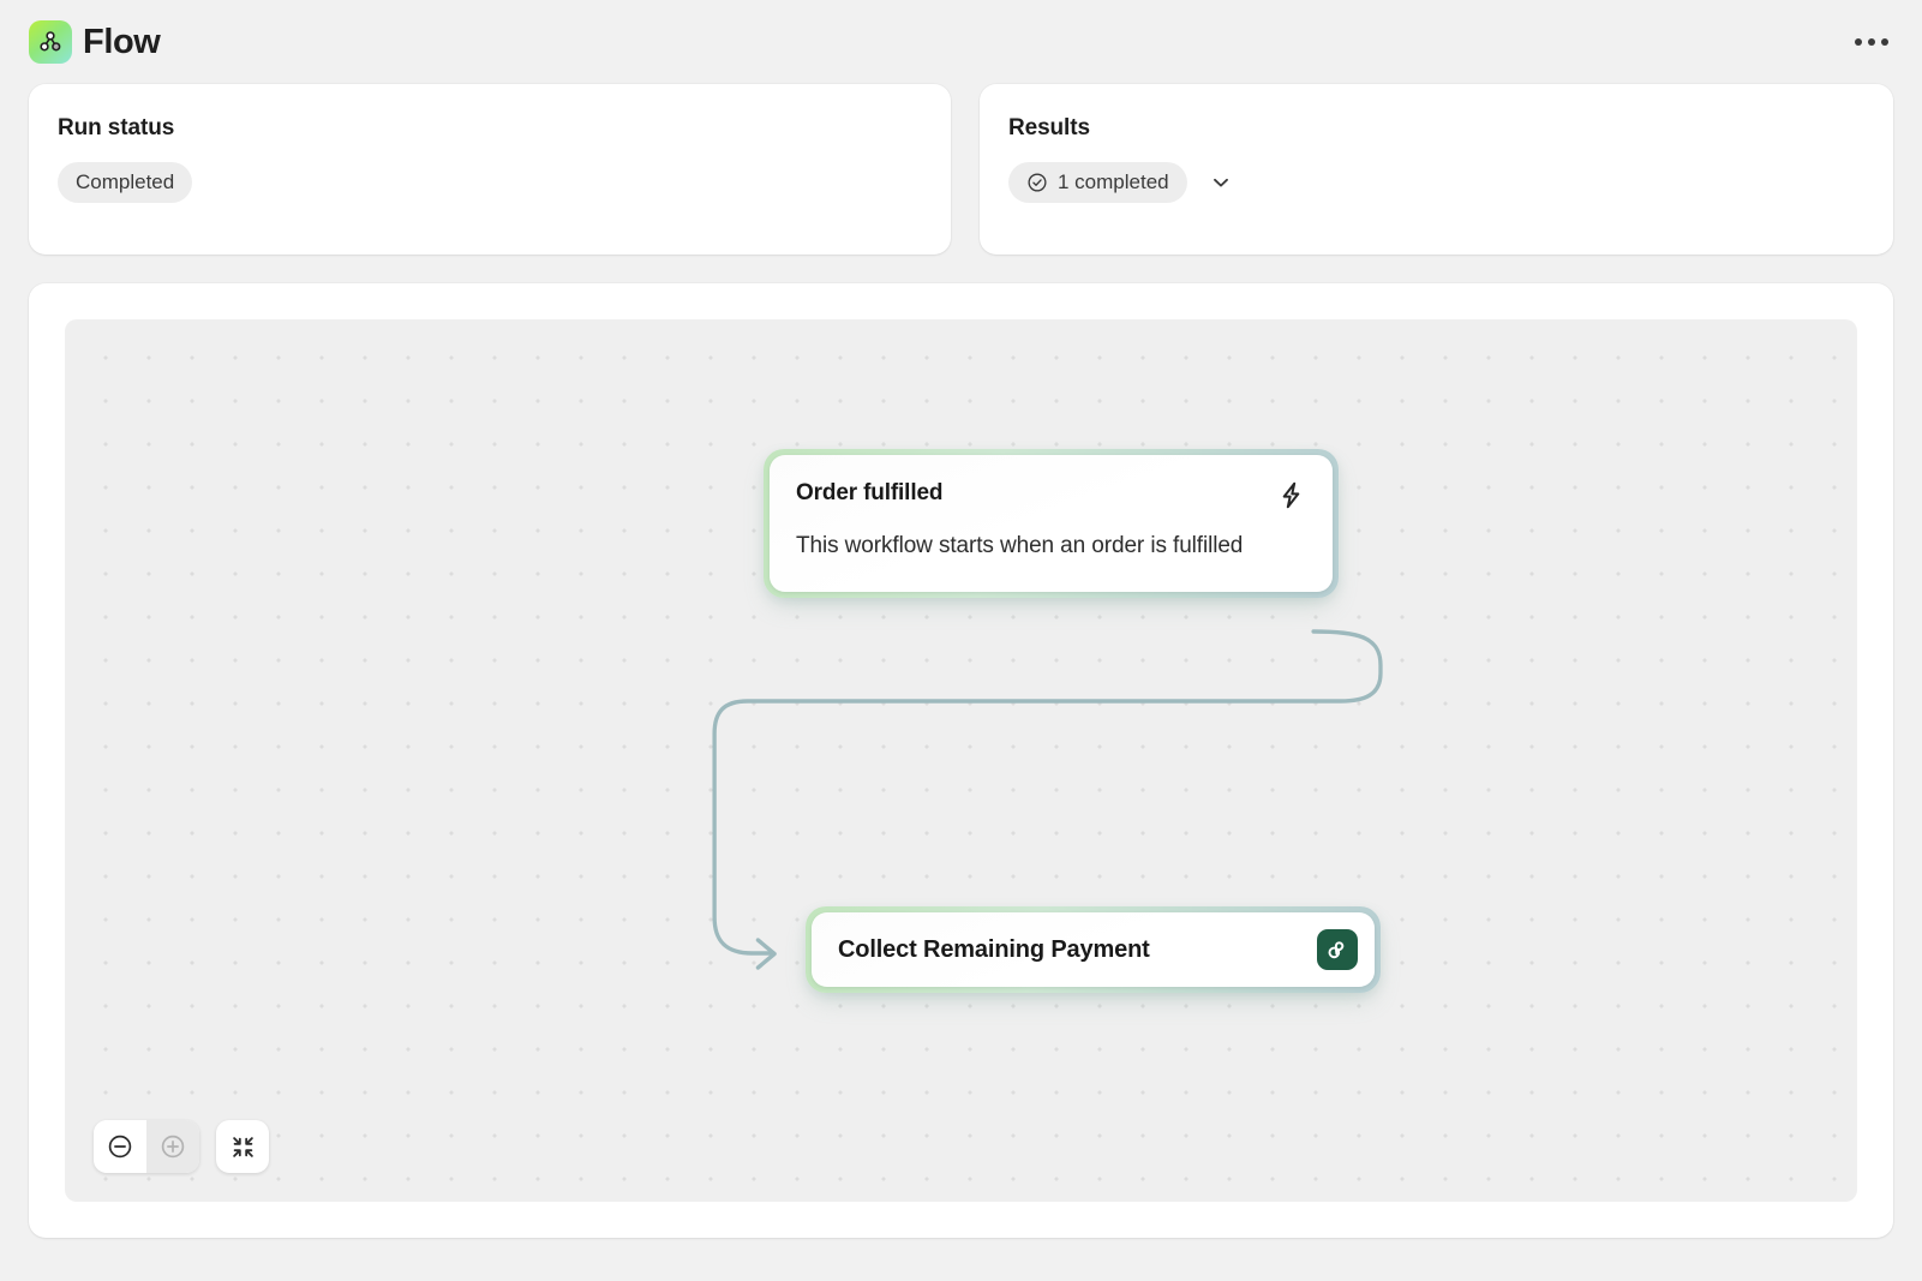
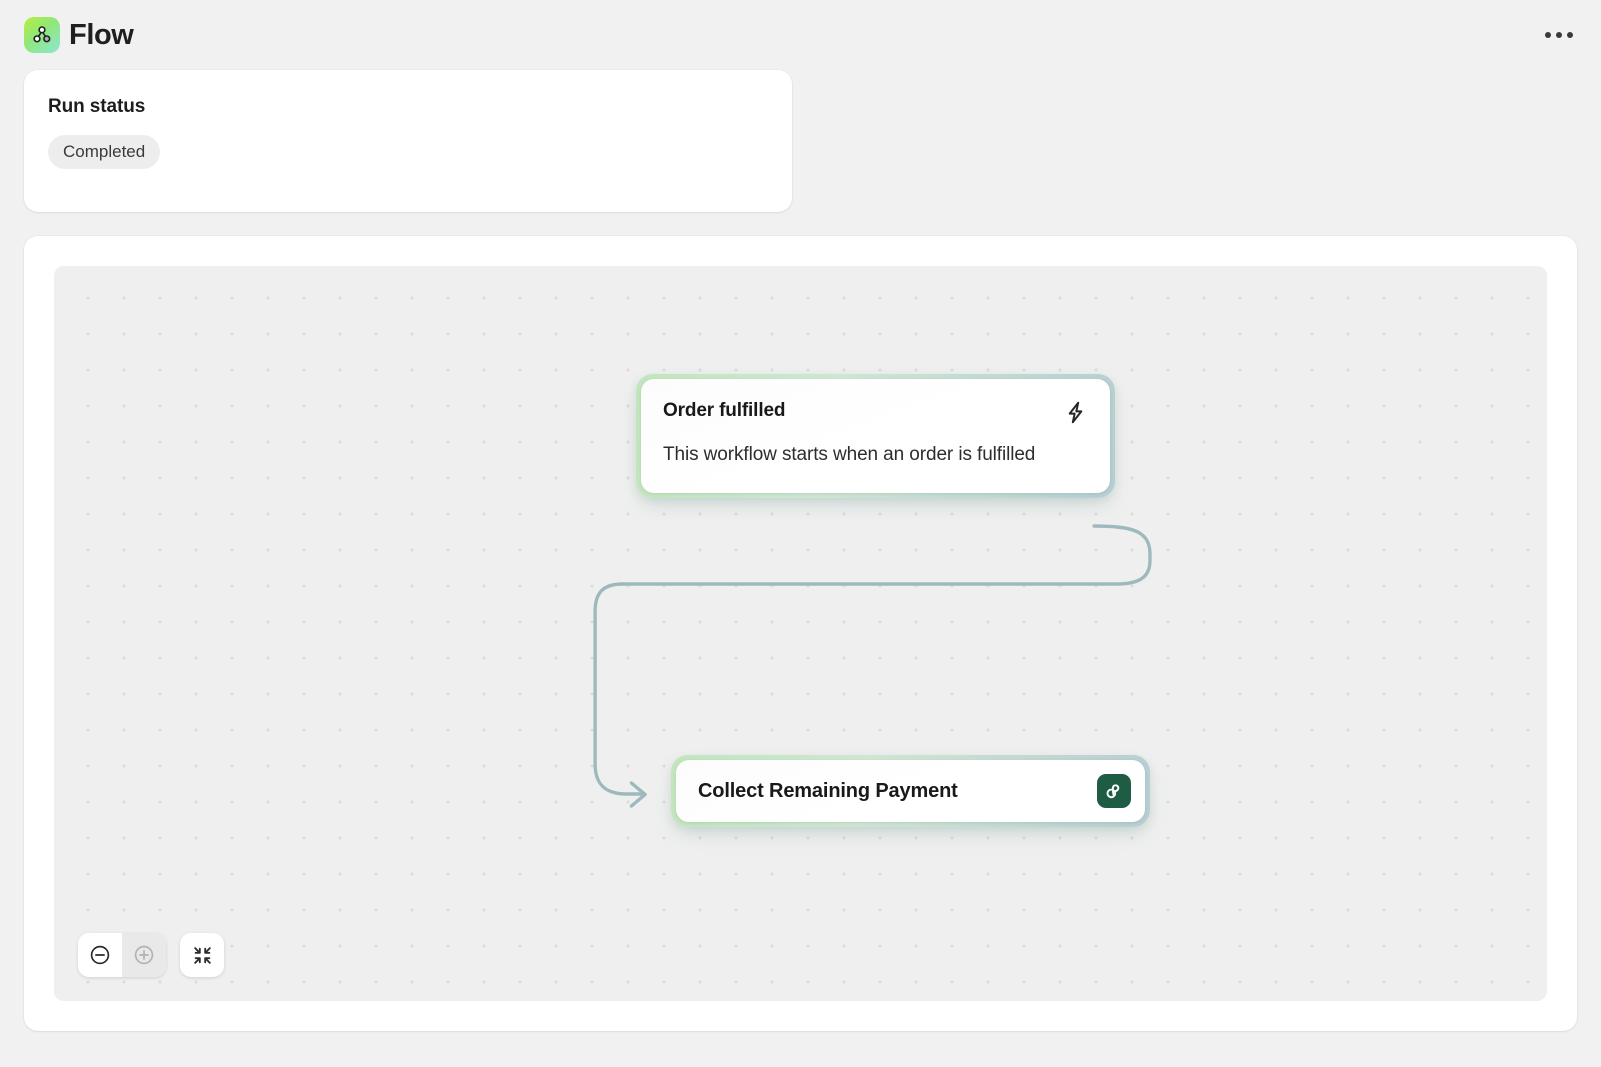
  Flow
  Run status
  Completed
- Results
- 1 completed
  Order fulfilled
  This workflow starts when an order is fulfilled
  Collect Remaining Payment
